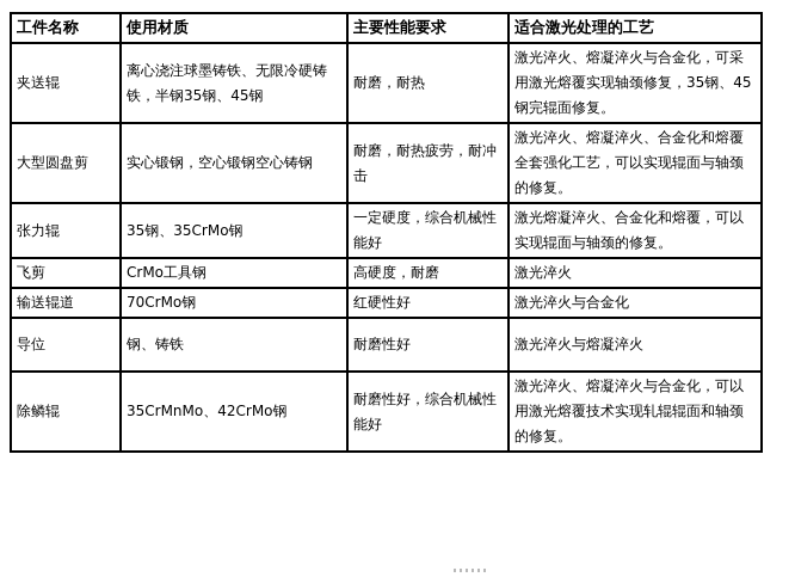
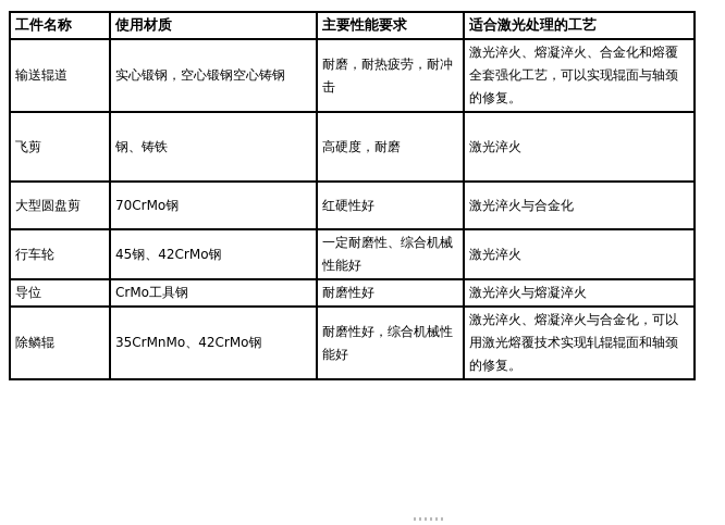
  工件名称	使用材质	主要性能要求	适合激光处理的工艺
- 夹送辊	离心浇注球墨铸铁、无限冷硬铸铁，半钢35钢、45钢	耐磨，耐热	激光淬火、熔凝淬火与合金化，可采用激光熔覆实现轴颈修复，35钢、45钢完辊面修复。
- 大型圆盘剪	实心锻钢，空心锻钢空心铸钢	耐磨，耐热疲劳，耐冲击	激光淬火、熔凝淬火、合金化和熔覆全套强化工艺，可以实现辊面与轴颈的修复。
+ 输送辊道	实心锻钢，空心锻钢空心铸钢	耐磨，耐热疲劳，耐冲击	激光淬火、熔凝淬火、合金化和熔覆全套强化工艺，可以实现辊面与轴颈的修复。
- 张力辊	35钢、35CrMo钢	一定硬度，综合机械性能好	激光熔凝淬火、合金化和熔覆，可以实现辊面与轴颈的修复。
- 飞剪	CrMo工具钢	高硬度，耐磨	激光淬火
+ 飞剪	钢、铸铁	高硬度，耐磨	激光淬火
- 输送辊道	70CrMo钢	红硬性好	激光淬火与合金化
+ 大型圆盘剪	70CrMo钢	红硬性好	激光淬火与合金化
+ 行车轮	45钢、42CrMo钢	一定耐磨性、综合机械性能好	激光淬火
- 导位	钢、铸铁	耐磨性好	激光淬火与熔凝淬火
+ 导位	CrMo工具钢	耐磨性好	激光淬火与熔凝淬火
  除鳞辊	35CrMnMo、42CrMo钢	耐磨性好，综合机械性能好	激光淬火、熔凝淬火与合金化，可以用激光熔覆技术实现轧辊辊面和轴颈的修复。
